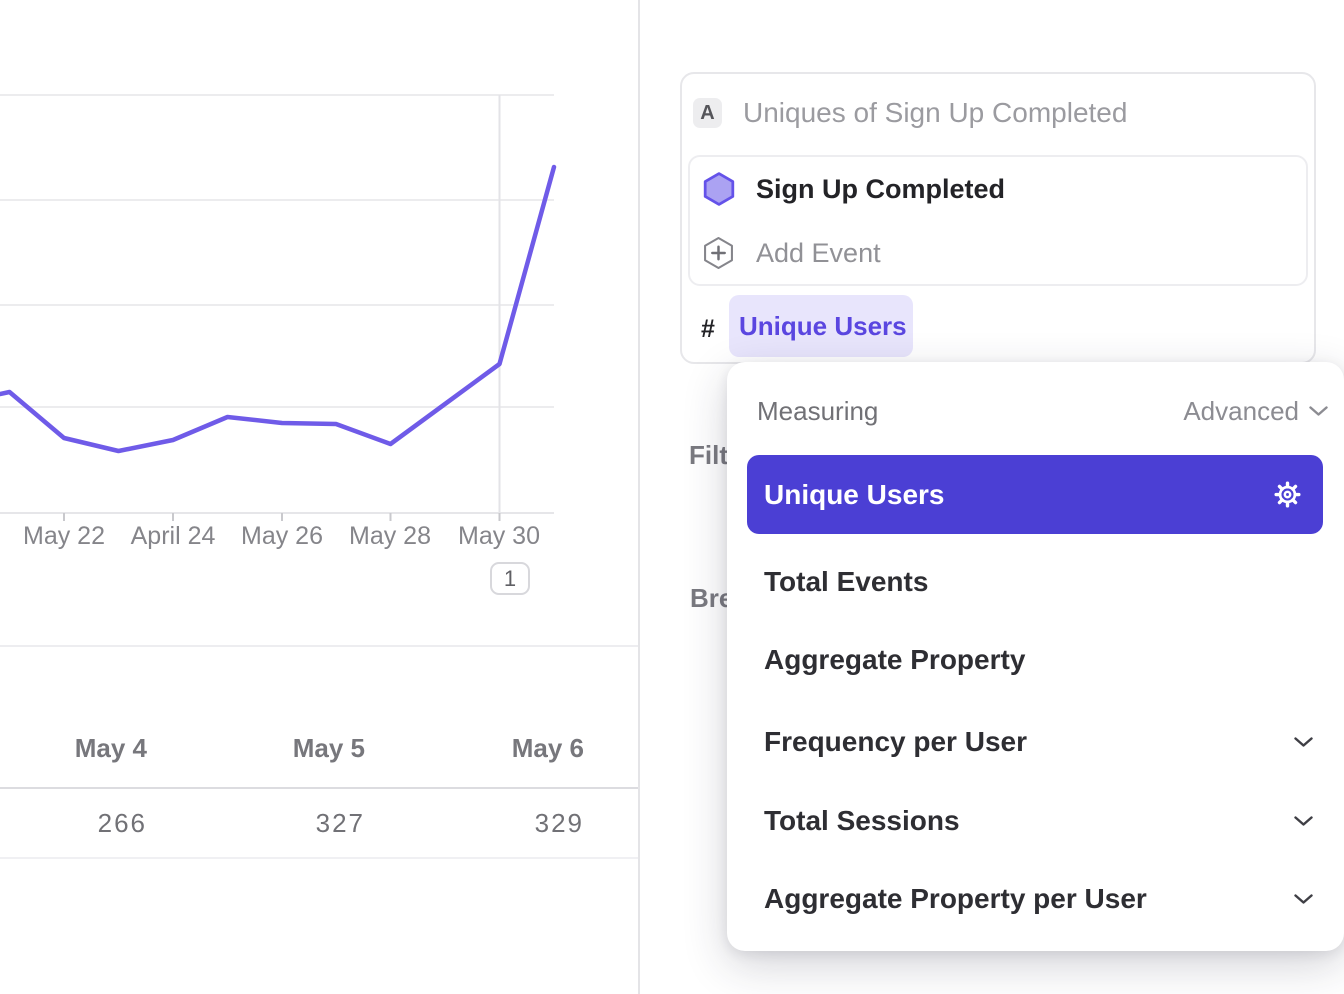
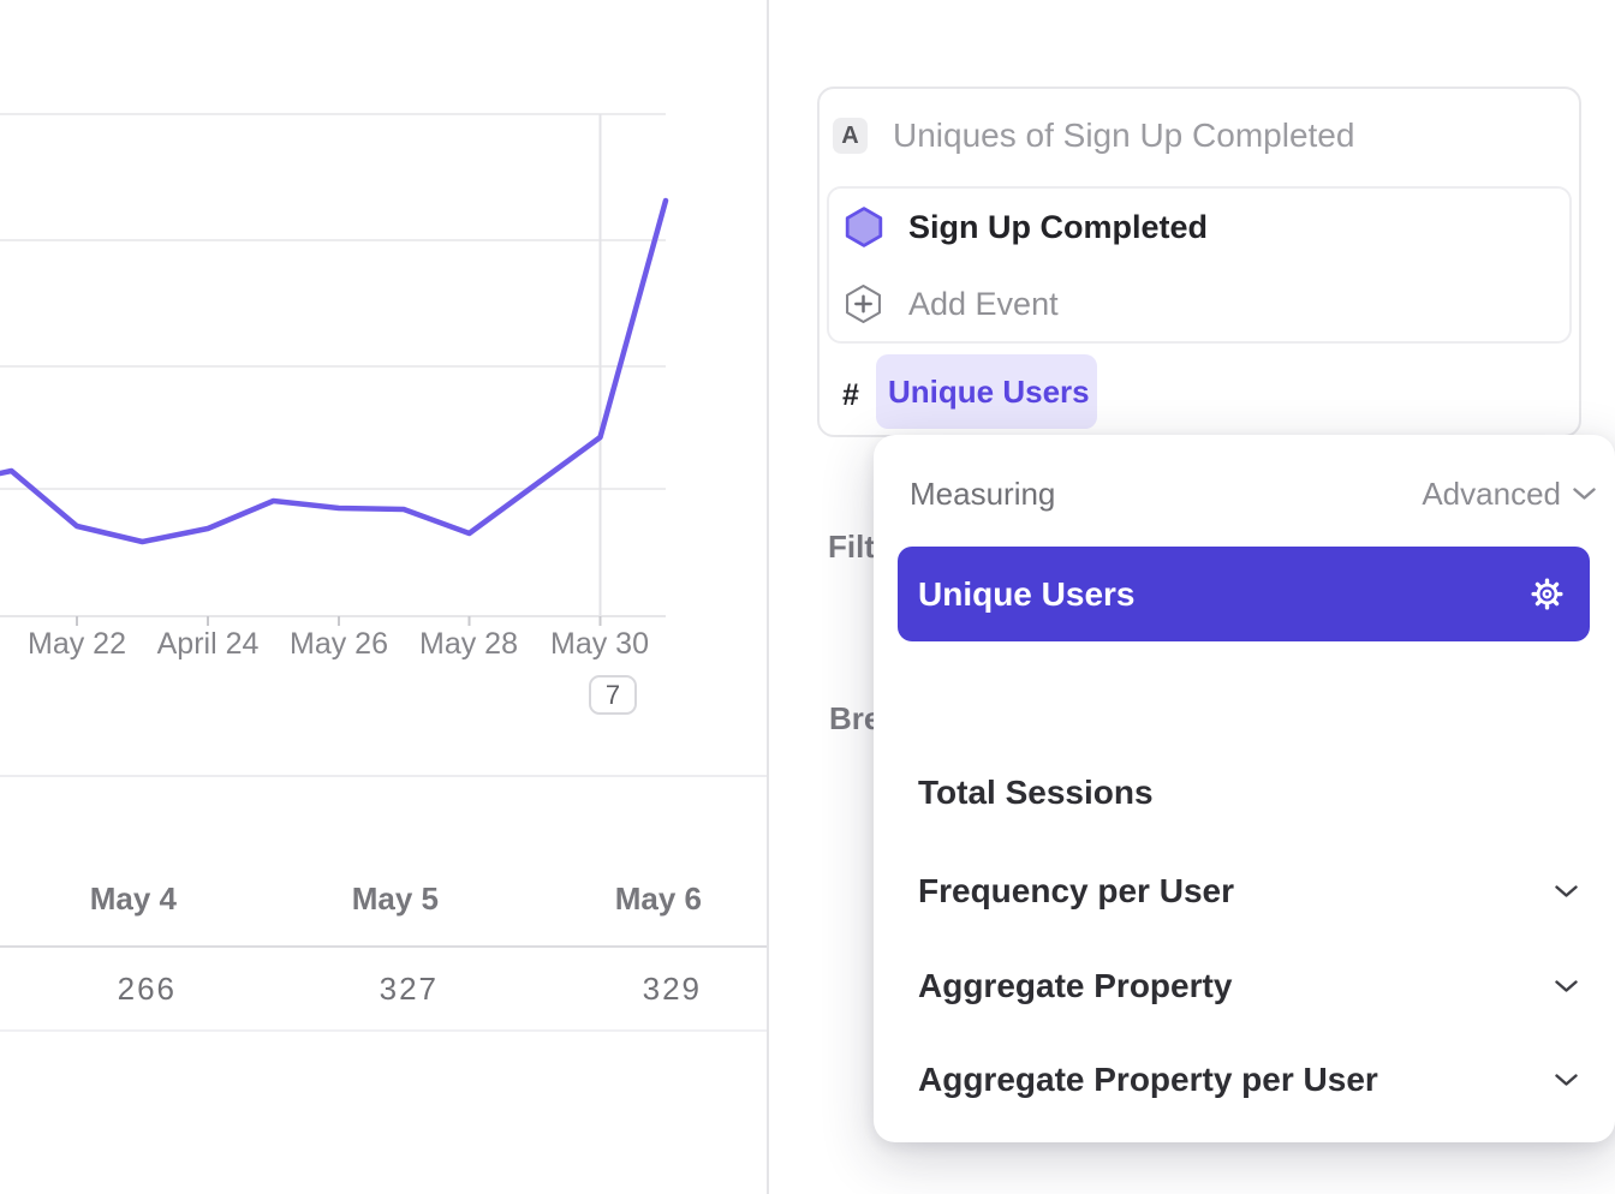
  May 22
  April 24
  May 26
  May 28
  May 30
- 1
+ 7
  May 4
  May 5
  May 6
  266
  327
  329
  A
  Uniques of Sign Up Completed
  Sign Up Completed
  Add Event
  #
  Unique Users
  Filt
  Measuring
  Advanced
  Unique Users
- Total Events
- Aggregate Property
+ Total Sessions
  Frequency per User
- Total Sessions
+ Aggregate Property
  Aggregate Property per User
